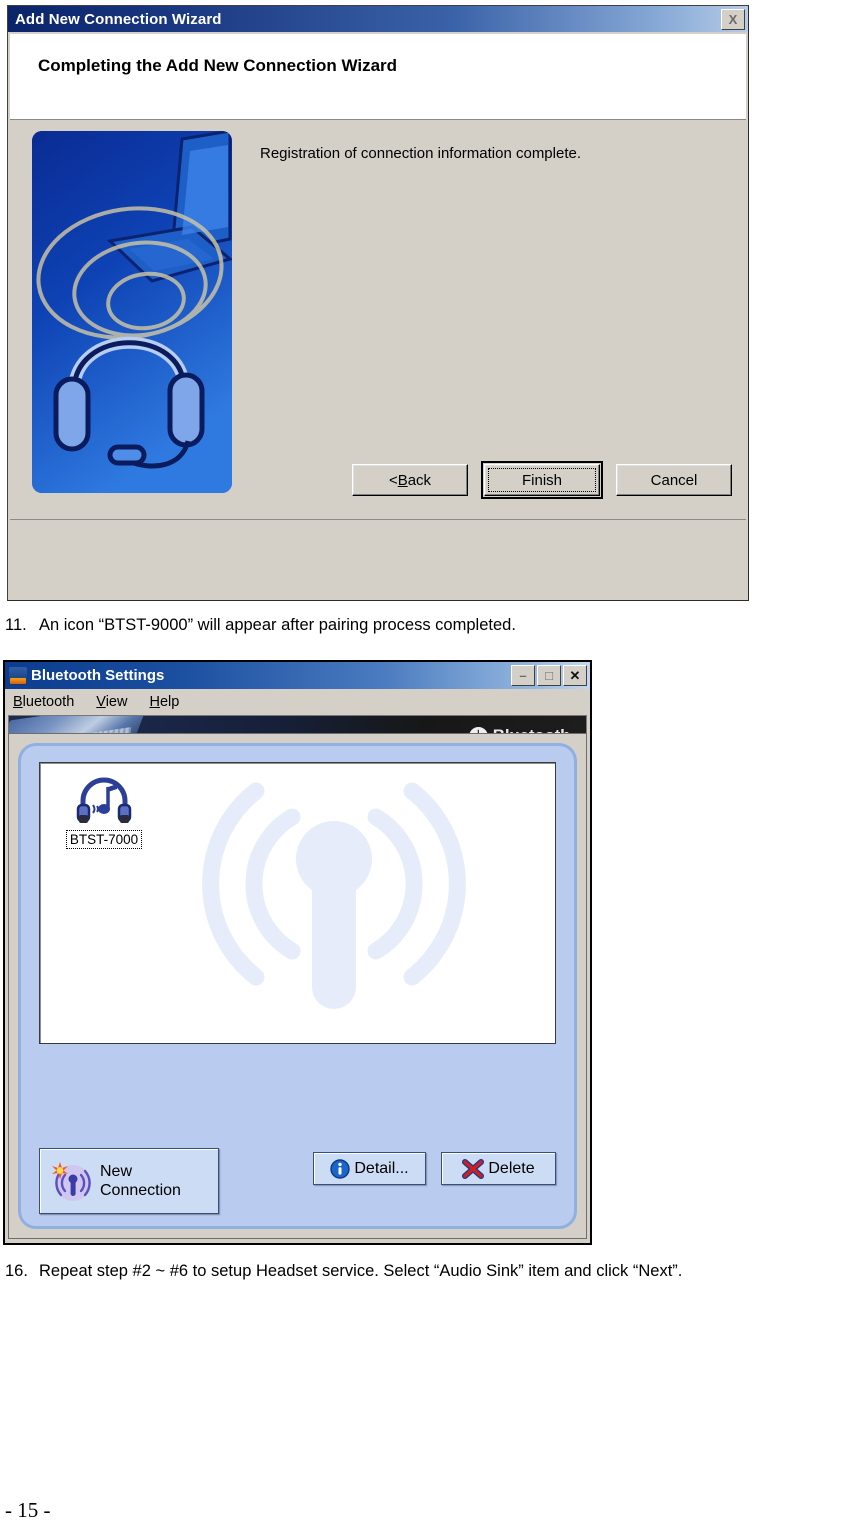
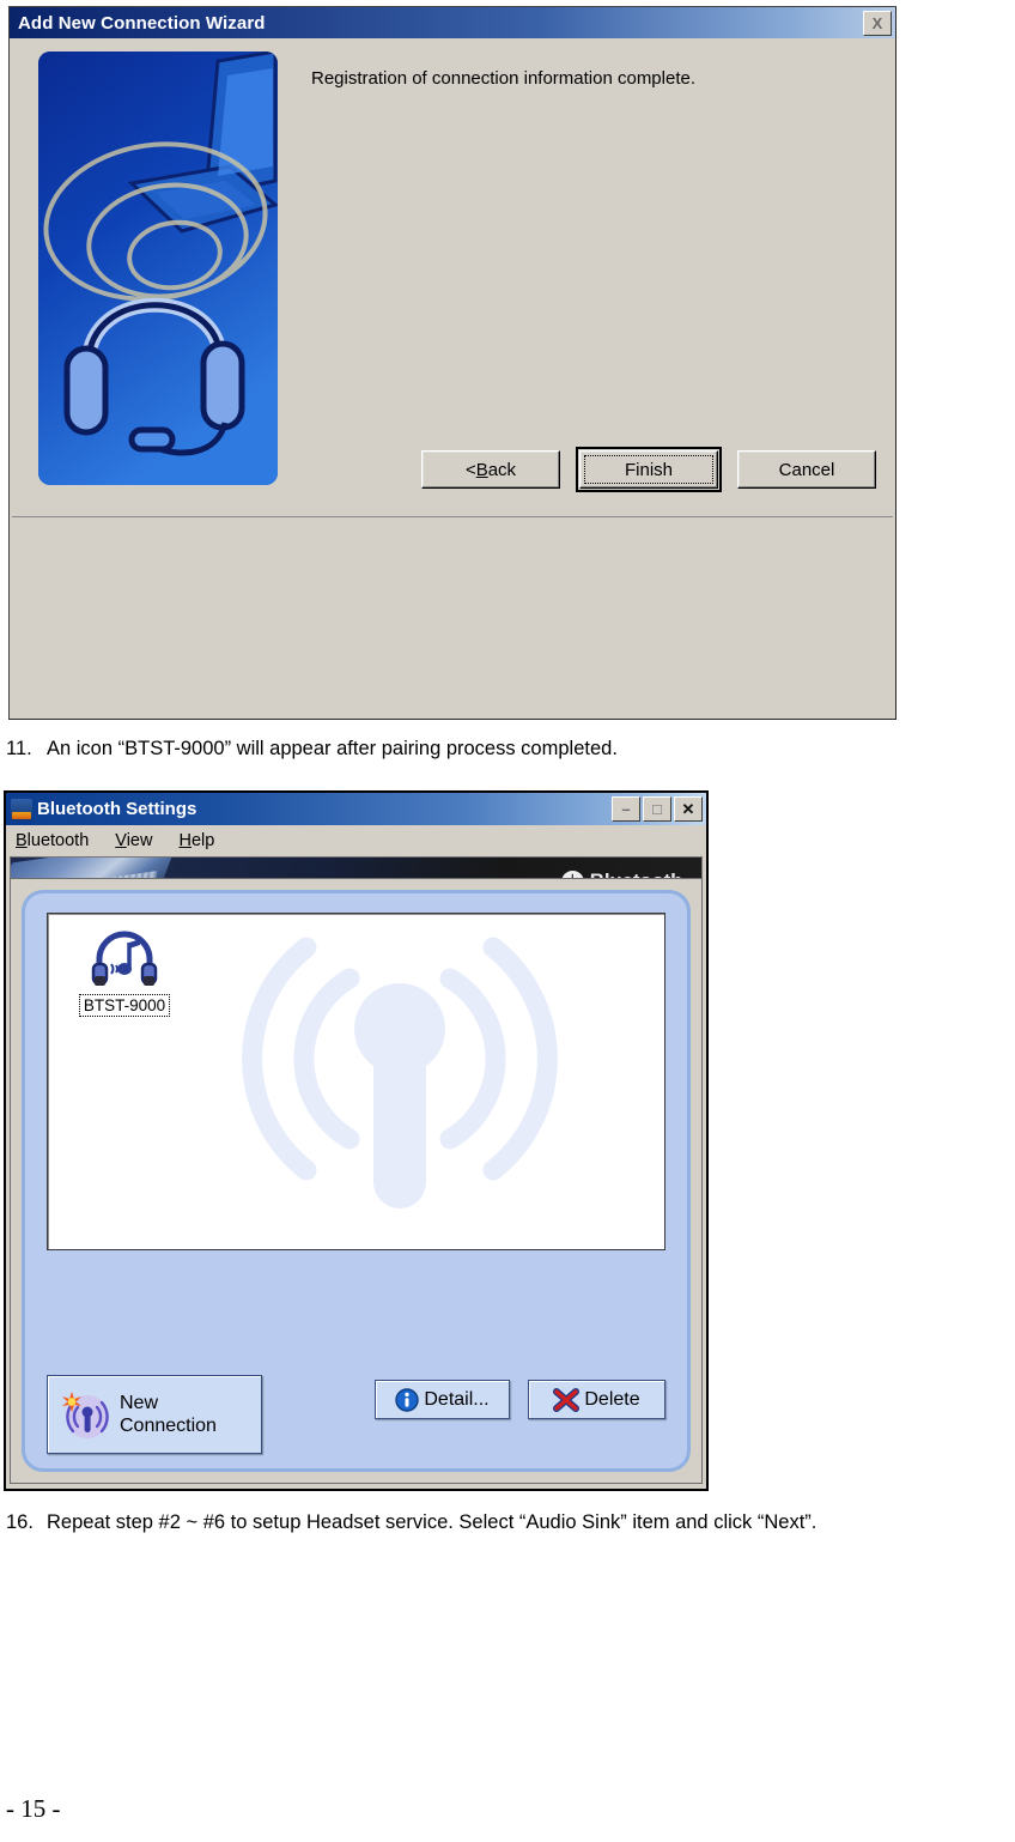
  Add New Connection Wizard
  X
- Completing the Add New Connection Wizard
  Registration of connection information complete.
  <
  B
  ack
  Finish
  Cancel
  11.
  An icon “BTST-9000” will appear after pairing process completed.
  Bluetooth Settings
  –
  □
  ✕
  Bluetooth
  View
  Help
- BTST-7000
+ BTST-9000
  New
  Connection
  Detail...
  Delete
  16.
  Repeat step #2 ~ #6 to setup Headset service. Select “Audio Sink” item and click “Next”.
  - 15 -
